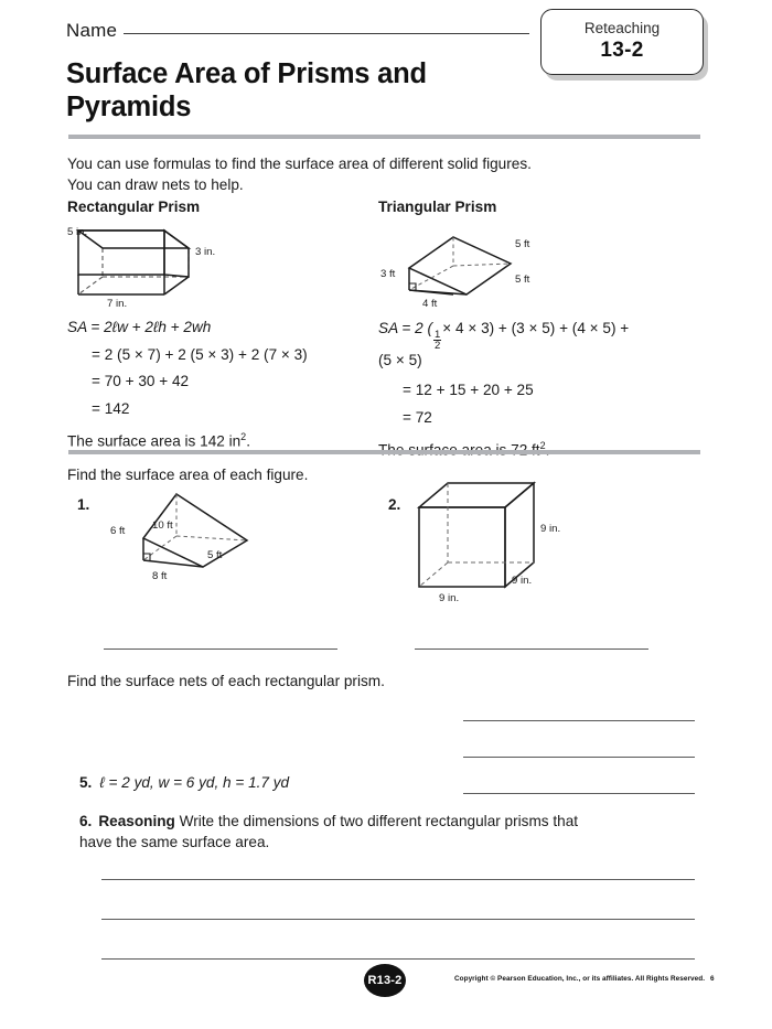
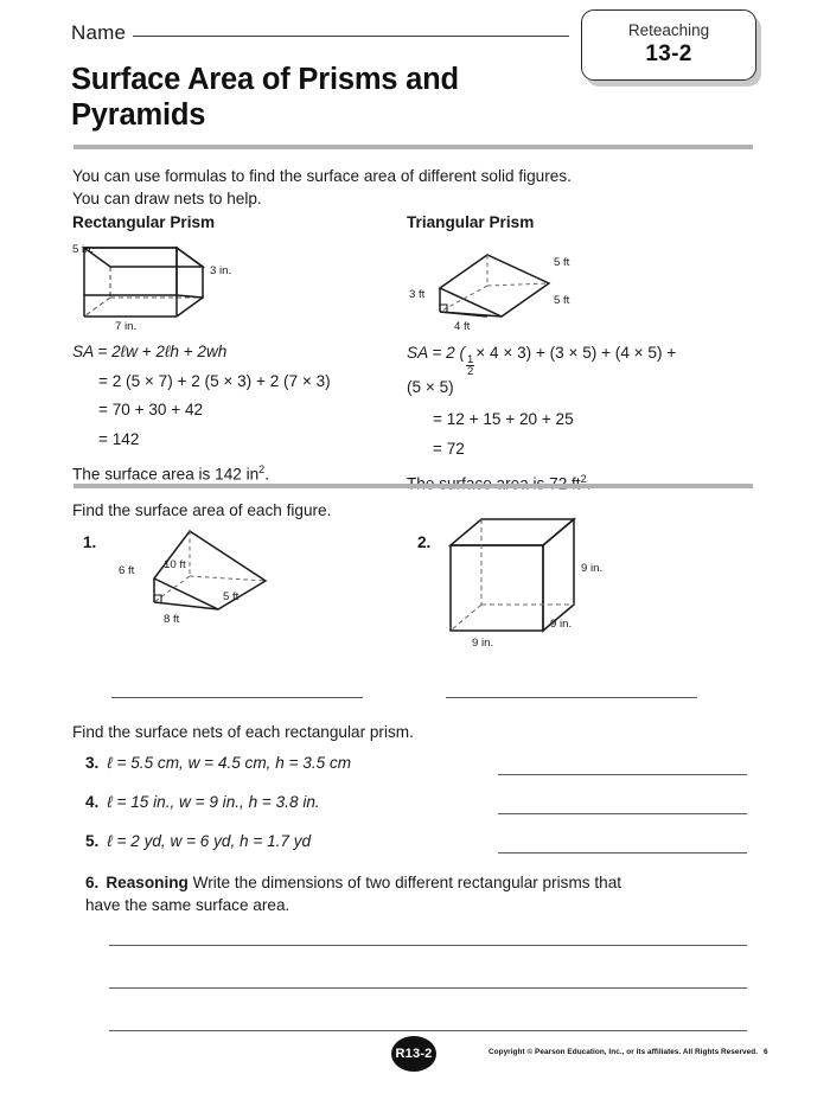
  Name
  Reteaching
  13-2
  Surface Area of Prisms and Pyramids
  You can use formulas to find the surface area of different solid figures.
  You can draw nets to help.
  Rectangular Prism
  5 in.
  3 in.
  7 in.
  SA = 2ℓw + 2ℓh + 2wh
  = 2 (5 × 7) + 2 (5 × 3) + 2 (7 × 3)
  = 70 + 30 + 42
  = 142
  The surface area is 142 in2.
  Triangular Prism
  5 ft
  5 ft
  3 ft
  4 ft
  SA = 2 (
  1
  2
  × 4 × 3) + (3 × 5) + (4 × 5) +
  (5 × 5)
  = 12 + 15 + 20 + 25
  = 72
  Find the surface area of each figure.
  1.
  10 ft
  6 ft
  8 ft
  5 ft
  2.
  9 in.
  9 in.
  9 in.
  Find the surface nets of each rectangular prism.
+ 3. ℓ = 5.5 cm, w = 4.5 cm, h = 3.5 cm
+ 4. ℓ = 15 in., w = 9 in., h = 3.8 in.
  5. ℓ = 2 yd, w = 6 yd, h = 1.7 yd
  6. Reasoning Write the dimensions of two different rectangular prisms that have the same surface area.
  R13-2
